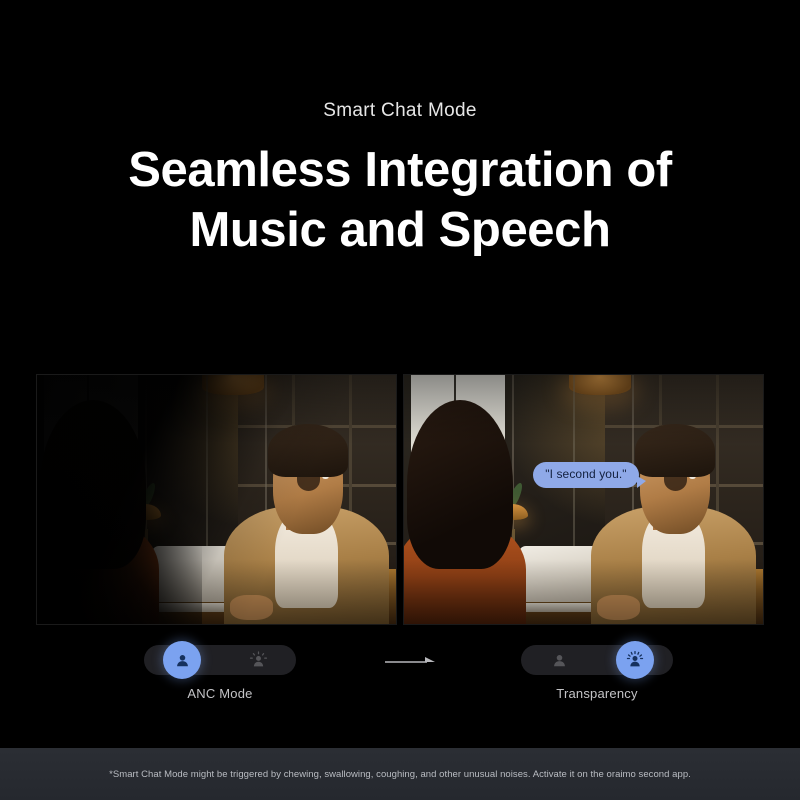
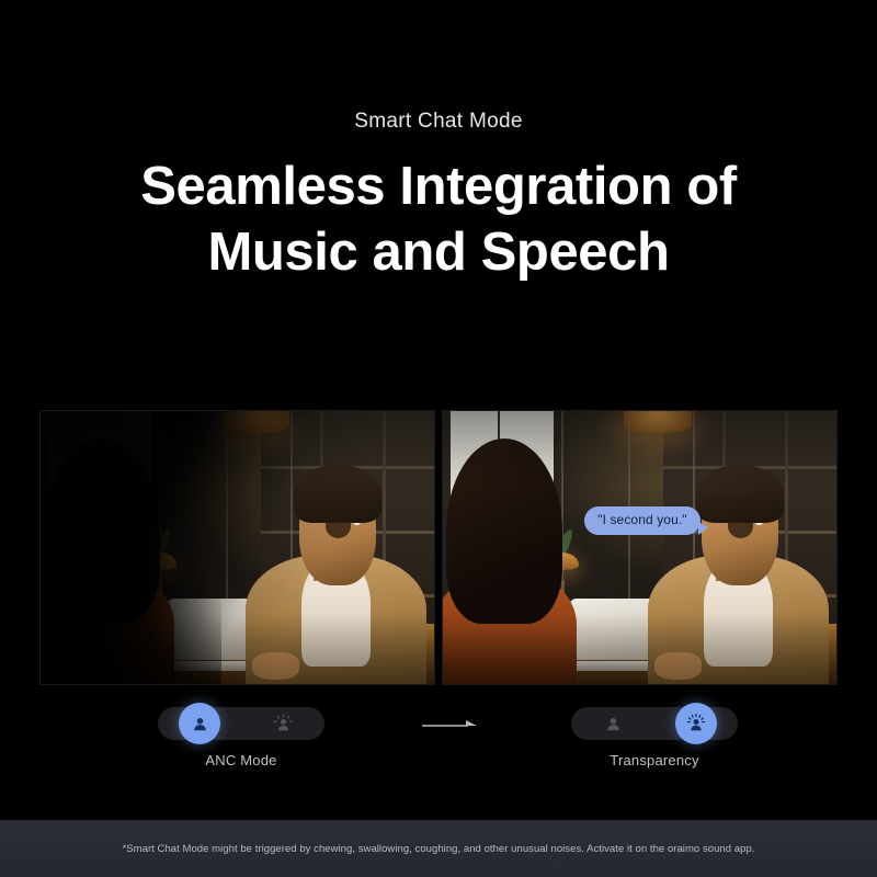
  Smart Chat Mode
  Seamless Integration of
  Music and Speech
  "I second you."
  ANC Mode
  Transparency
- *Smart Chat Mode might be triggered by chewing, swallowing, coughing, and other unusual noises. Activate it on the oraimo second app.
+ *Smart Chat Mode might be triggered by chewing, swallowing, coughing, and other unusual noises. Activate it on the oraimo sound app.
